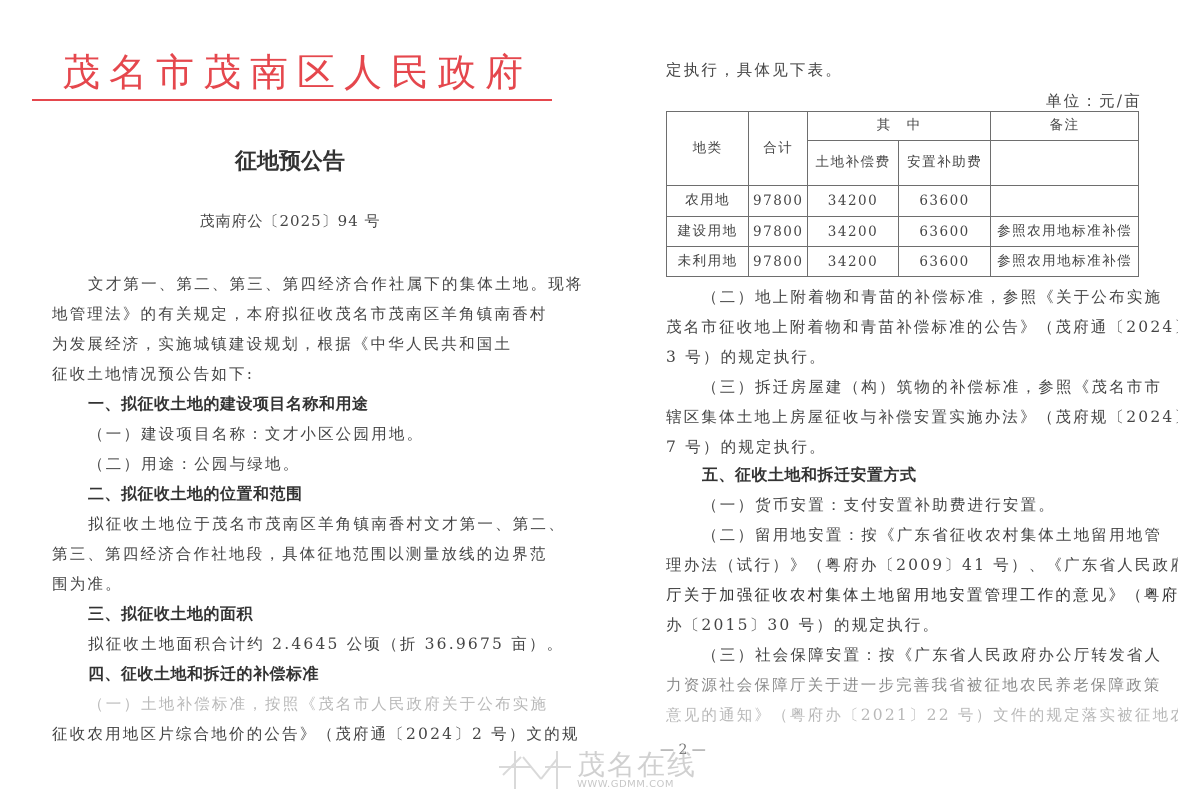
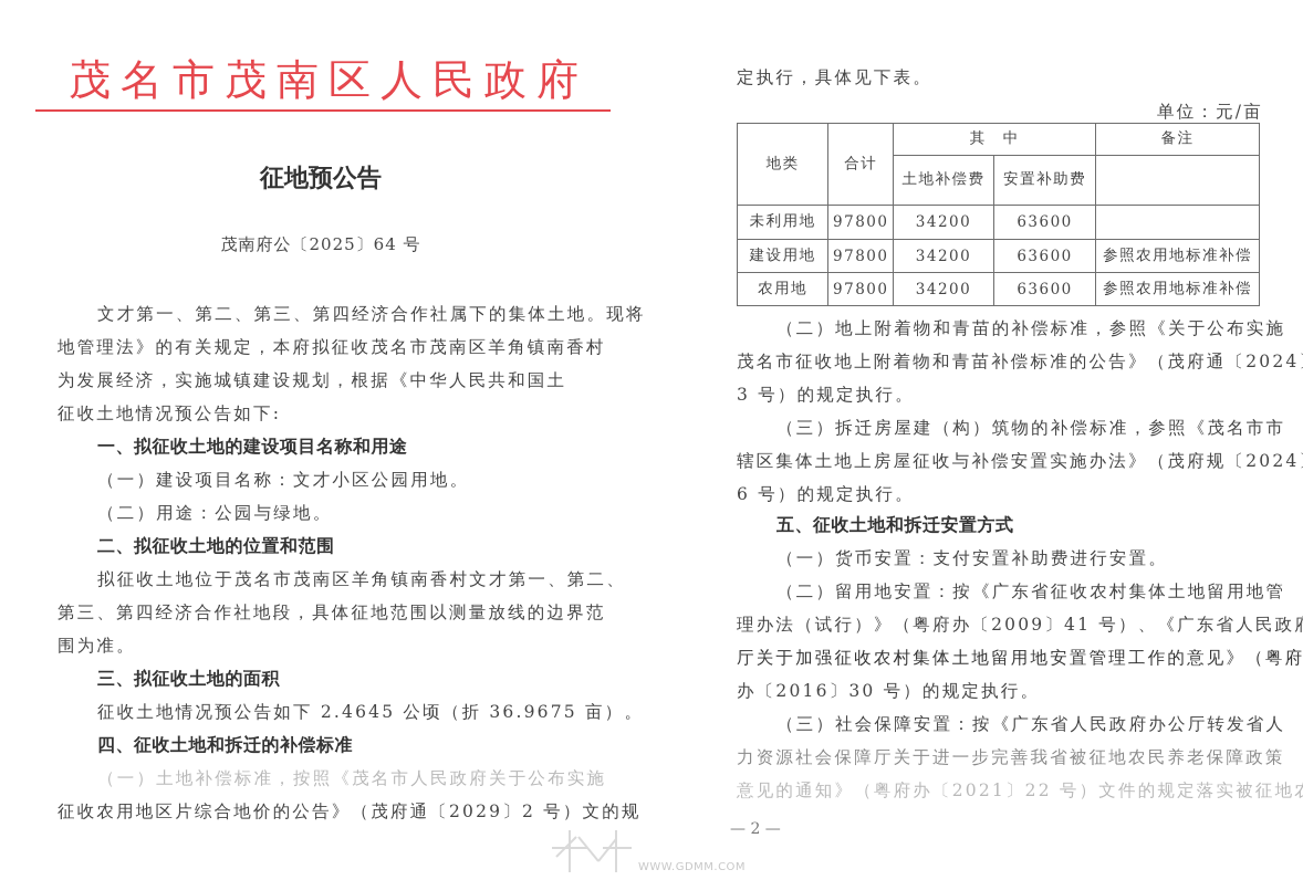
  茂名市茂南区人民政府
  征地预公告
- 茂南府公〔2025〕94 号
+ 茂南府公〔2025〕64 号
  文才第一、第二、第三、第四经济合作社属下的集体土地。现将
  地管理法》的有关规定，本府拟征收茂名市茂南区羊角镇南香村
  为发展经济，实施城镇建设规划，根据《中华人民共和国土
  征收土地情况预公告如下:
  一、拟征收土地的建设项目名称和用途
  （一）建设项目名称：文才小区公园用地。
  （二）用途：公园与绿地。
  二、拟征收土地的位置和范围
  拟征收土地位于茂名市茂南区羊角镇南香村文才第一、第二、
  第三、第四经济合作社地段，具体征地范围以测量放线的边界范
  围为准。
  三、拟征收土地的面积
- 拟征收土地面积合计约 2.4645 公顷（折 36.9675 亩）。
+ 征收土地情况预公告如下 2.4645 公顷（折 36.9675 亩）。
  四、征收土地和拆迁的补偿标准
  （一）土地补偿标准，按照《茂名市人民政府关于公布实施
- 征收农用地区片综合地价的公告》（茂府通〔2024〕2 号）文的规
+ 征收农用地区片综合地价的公告》（茂府通〔2029〕2 号）文的规
  定执行，具体见下表。
  单位：元/亩
  地类	合计	其 中	备注
  土地补偿费	安置补助费
- 农用地	97800	34200	63600
+ 未利用地	97800	34200	63600
  建设用地	97800	34200	63600	参照农用地标准补偿
- 未利用地	97800	34200	63600	参照农用地标准补偿
+ 农用地	97800	34200	63600	参照农用地标准补偿
  （二）地上附着物和青苗的补偿标准，参照《关于公布实施
  茂名市征收地上附着物和青苗补偿标准的公告》（茂府通〔2024
  3 号）的规定执行。
  （三）拆迁房屋建（构）筑物的补偿标准，参照《茂名市市
  辖区集体土地上房屋征收与补偿安置实施办法》（茂府规〔2024
- 7 号）的规定执行。
+ 6 号）的规定执行。
  五、征收土地和拆迁安置方式
  （一）货币安置：支付安置补助费进行安置。
  （二）留用地安置：按《广东省征收农村集体土地留用地管
  理办法（试行）》（粤府办〔2009〕41 号）、《广东省人民政
  厅关于加强征收农村集体土地留用地安置管理工作的意见》（粤府
- 办〔2015〕30 号）的规定执行。
+ 办〔2016〕30 号）的规定执行。
  （三）社会保障安置：按《广东省人民政府办公厅转发省人
  力资源社会保障厅关于进一步完善我省被征地农民养老保障政策
  意见的通知》（粤府办〔2021〕22 号）文件的规定落实被征地
  — 2 —
- 茂名在线
  WWW.GDMM.COM
